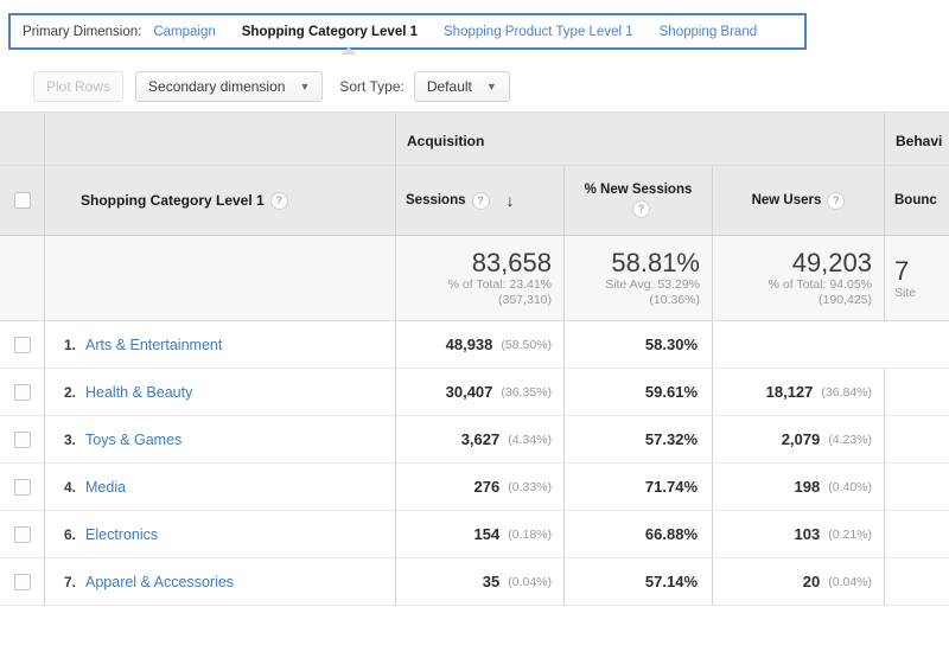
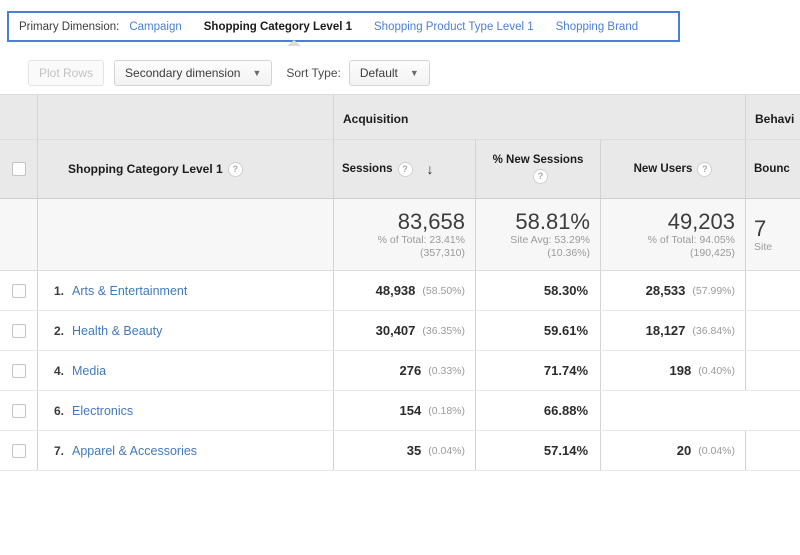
  Primary Dimension:
  Campaign
  Shopping Category Level 1
  Shopping Product Type Level 1
  Shopping Brand
  Plot Rows
  Secondary dimension
  ▼
  Sort Type:
  Default
  ▼
  Acquisition
  Behavi
  Shopping Category Level 1
  ?
  Sessions
  ?
  ↓
  % New Sessions
  ?
  New Users
  ?
  Bounc
  83,658
  % of Total: 23.41%
  (357,310)
  58.81%
  Site Avg: 53.29%
  (10.36%)
  49,203
  % of Total: 94.05%
  (190,425)
  7
  Site
  1.
  Arts & Entertainment
  48,938
  (58.50%)
  58.30%
+ 28,533
+ (57.99%)
  2.
  Health & Beauty
  30,407
  (36.35%)
  59.61%
  18,127
  (36.84%)
- 3.
- Toys & Games
- 3,627
- (4.34%)
- 57.32%
- 2,079
- (4.23%)
  4.
  Media
  276
  (0.33%)
  71.74%
  198
  (0.40%)
  6.
  Electronics
  154
  (0.18%)
  66.88%
- 103
- (0.21%)
  7.
  Apparel & Accessories
  35
  (0.04%)
  57.14%
  20
  (0.04%)
